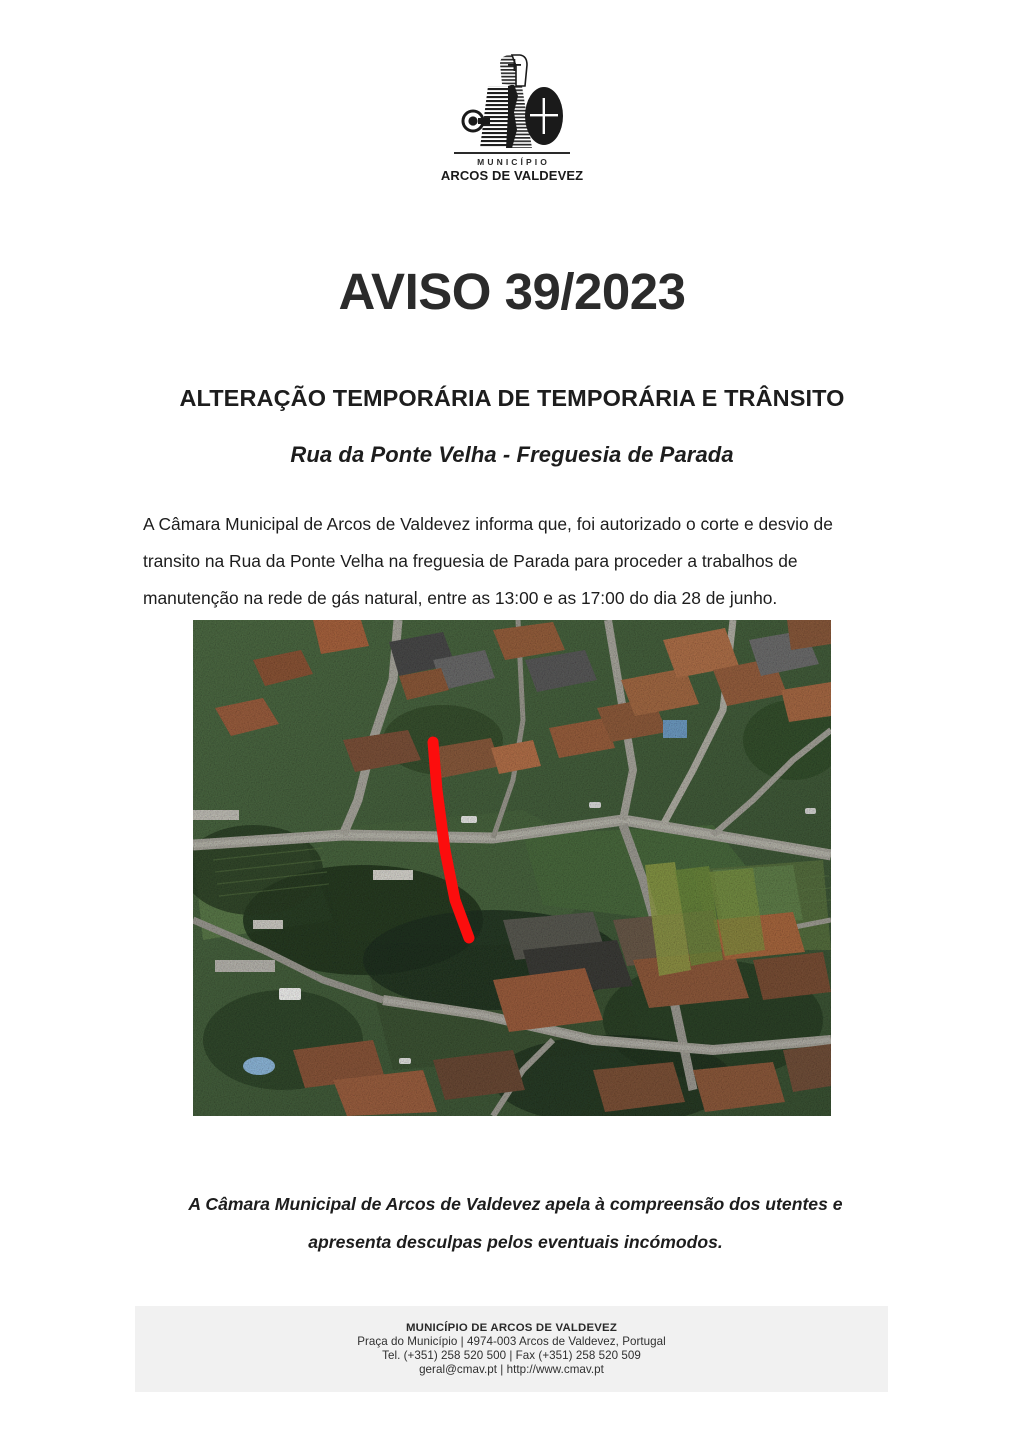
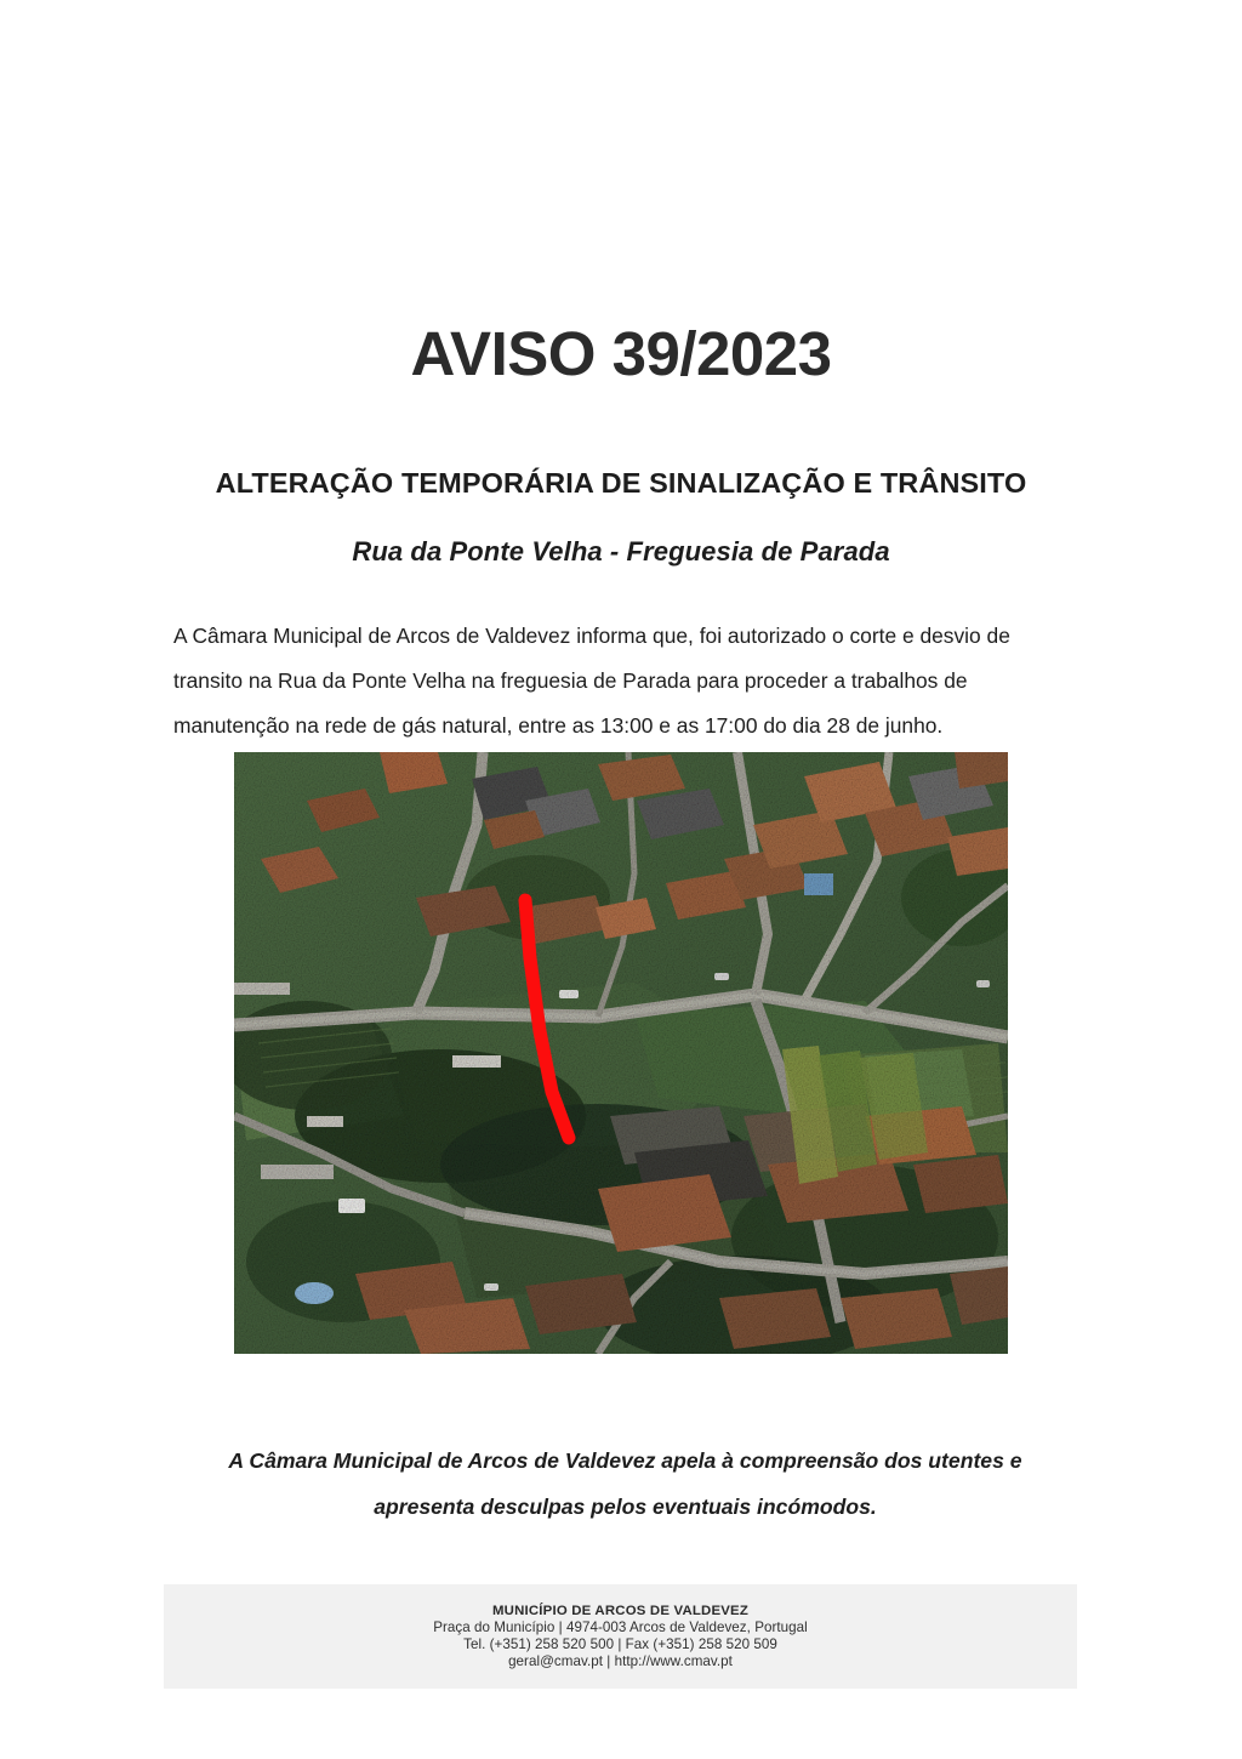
- MUNICÍPIO
- ARCOS DE VALDEVEZ
  AVISO 39/2023
- ALTERAÇÃO TEMPORÁRIA DE TEMPORÁRIA E TRÂNSITO
+ ALTERAÇÃO TEMPORÁRIA DE SINALIZAÇÃO E TRÂNSITO
  Rua da Ponte Velha - Freguesia de Parada
  A Câmara Municipal de Arcos de Valdevez informa que, foi autorizado o corte e desvio de transito na Rua da Ponte Velha na freguesia de Parada para proceder a trabalhos de manutenção na rede de gás natural, entre as 13:00 e as 17:00 do dia 28 de junho.
  A Câmara Municipal de Arcos de Valdevez apela à compreensão dos utentes e
  apresenta desculpas pelos eventuais incómodos.
  MUNICÍPIO DE ARCOS DE VALDEVEZ
  Praça do Município | 4974-003 Arcos de Valdevez, Portugal
  Tel. (+351) 258 520 500 | Fax (+351) 258 520 509
  geral@cmav.pt | http://www.cmav.pt
